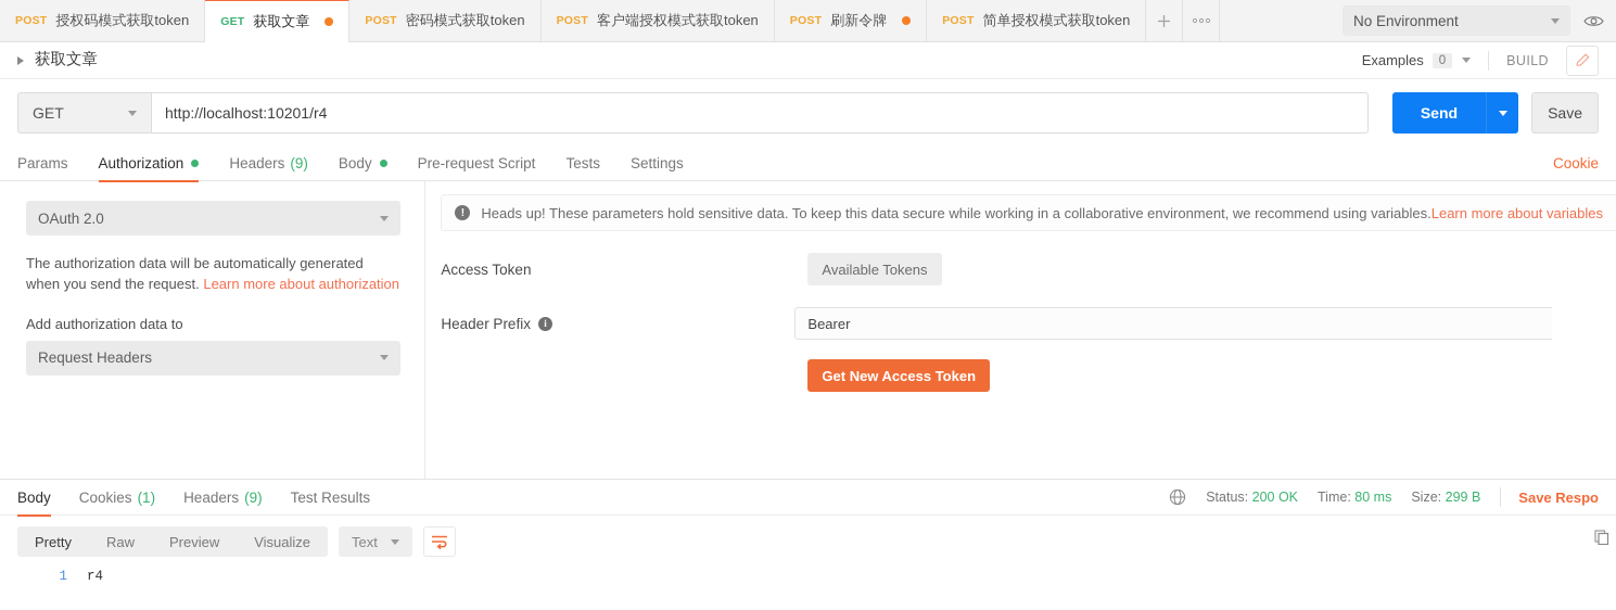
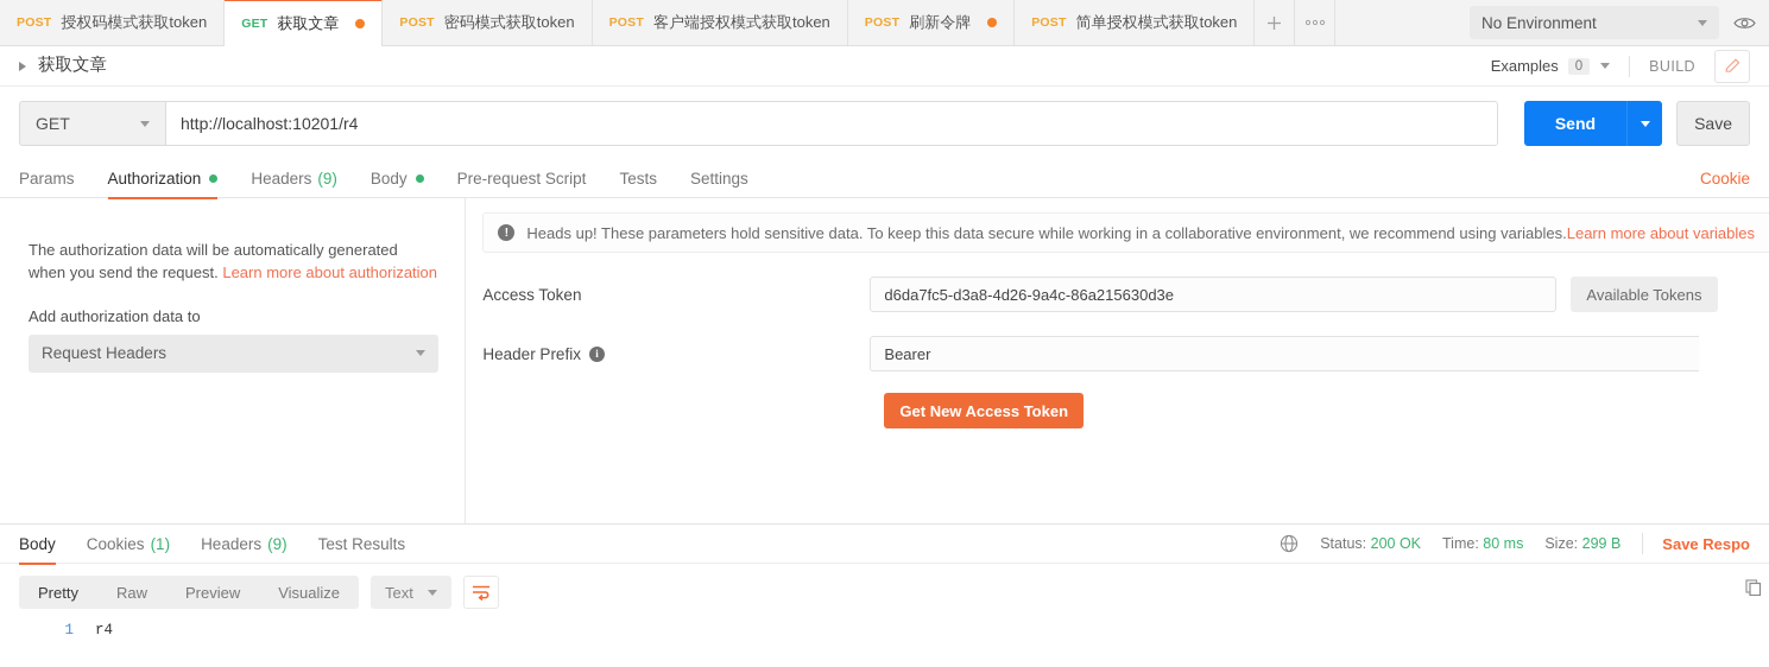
  POST
  授权码模式获取token
  GET
  获取文章
  POST
  密码模式获取token
  POST
  客户端授权模式获取token
  POST
  刷新令牌
  POST
  简单授权模式获取token
  No Environment
  获取文章
  Examples
  0
  BUILD
  GET
  http://localhost:10201/r4
  Send
  Save
  Params
  Authorization
  Headers
  (9)
  Body
  Pre-request Script
  Tests
  Settings
  Cookie
- OAuth 2.0
  The authorization data will be automatically generated when you send the request. Learn more about authorization
  Add authorization data to
  Request Headers
  !
  Heads up! These parameters hold sensitive data. To keep this data secure while working in a collaborative environment, we recommend using variables.
  Learn more about variables
  Access Token
+ d6da7fc5-d3a8-4d26-9a4c-86a215630d3e
  Available Tokens
  Header Prefix
  i
  Bearer
  Get New Access Token
  Body
  Cookies
  (1)
  Headers
  (9)
  Test Results
  Status: 200 OK
  Time: 80 ms
  Size: 299 B
  Save Respo
  Pretty
  Raw
  Preview
  Visualize
  Text
  1
  r4
